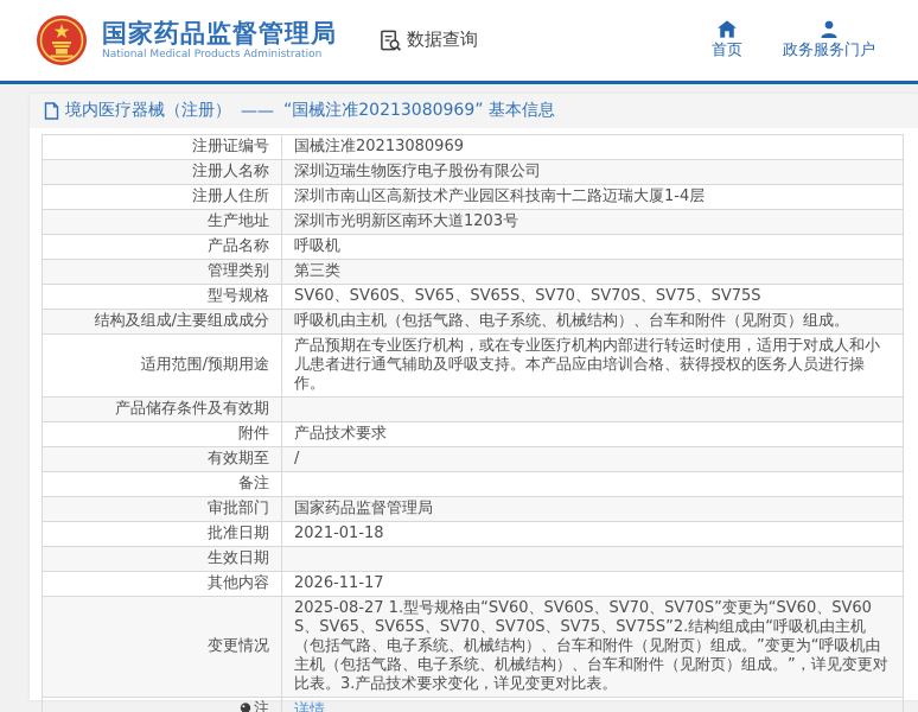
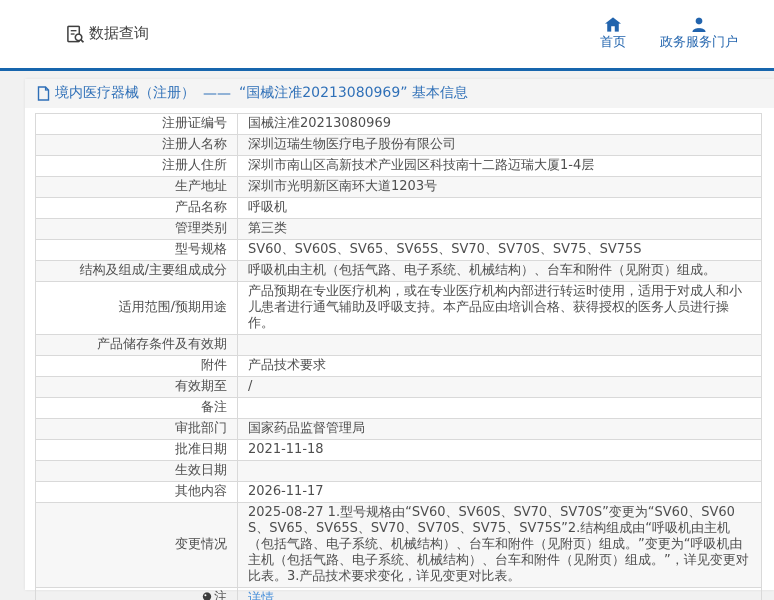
- 国家药品监督管理局
- National Medical Products Administration
  数据查询
  首页
  政务服务门户
  境内医疗器械（注册）
  ——
  “国械注准20213080969” 基本信息
  注册证编号	国械注准20213080969
  注册人名称	深圳迈瑞生物医疗电子股份有限公司
  注册人住所	深圳市南山区高新技术产业园区科技南十二路迈瑞大厦1-4层
  生产地址	深圳市光明新区南环大道1203号
  产品名称	呼吸机
  管理类别	第三类
  型号规格	SV60、SV60S、SV65、SV65S、SV70、SV70S、SV75、SV75S
  结构及组成/主要组成成分	呼吸机由主机（包括气路、电子系统、机械结构）、台车和附件（见附页）组成。
  适用范围/预期用途	产品预期在专业医疗机构，或在专业医疗机构内部进行转运时使用，适用于对成人和小儿患者进行通气辅助及呼吸支持。本产品应由培训合格、获得授权的医务人员进行操作。
  产品储存条件及有效期
  附件	产品技术要求
  有效期至	/
  备注
  审批部门	国家药品监督管理局
- 批准日期	2021-01-18
+ 批准日期	2021-11-18
  生效日期
  其他内容	2026-11-17
  变更情况	2025-08-27 1.型号规格由“SV60、SV60S、SV70、SV70S”变更为“SV60、SV60S、SV65、SV65S、SV70、SV70S、SV75、SV75S”2.结构组成由“呼吸机由主机（包括气路、电子系统、机械结构）、台车和附件（见附页）组成。”变更为“呼吸机由主机（包括气路、电子系统、机械结构）、台车和附件（见附页）组成。”，详见变更对比表。3.产品技术要求变化，详见变更对比表。
  注	详情
